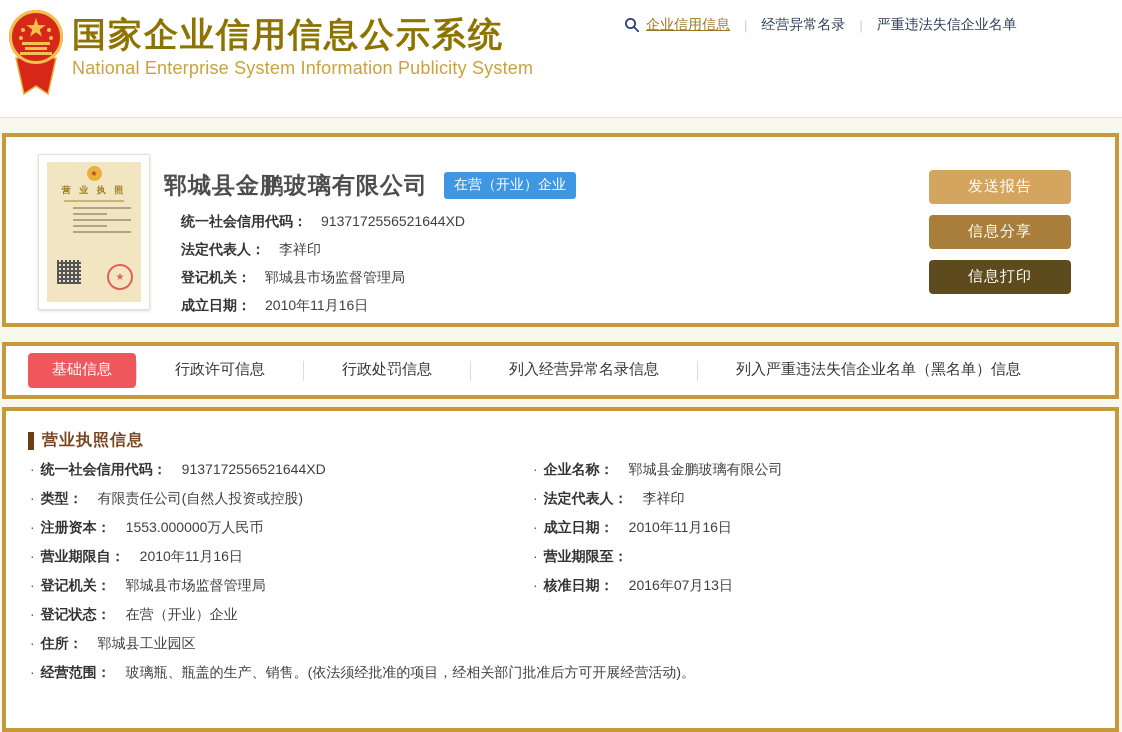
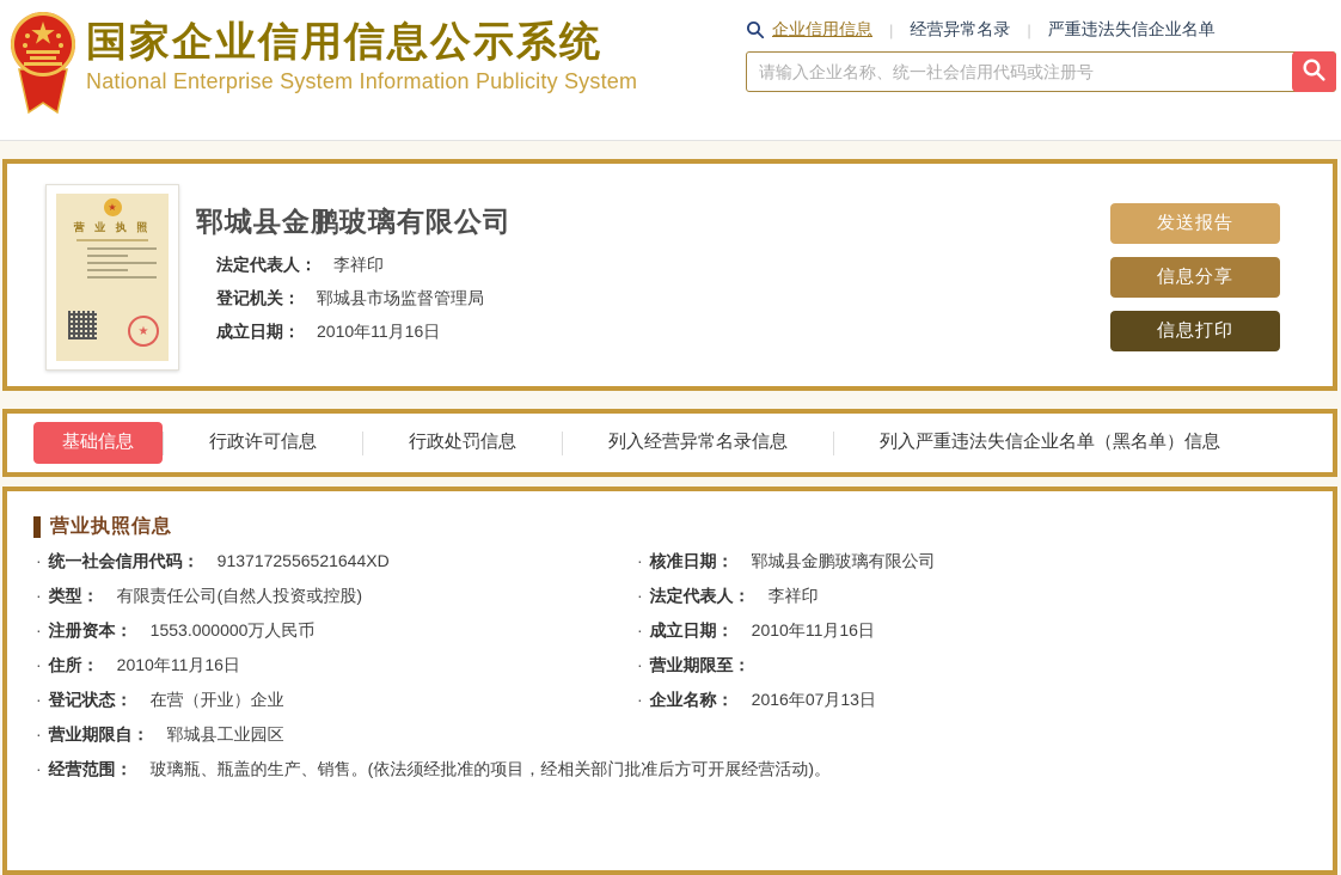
  国家企业信用信息公示系统
  National Enterprise System Information Publicity System
  企业信用信息
  |
  经营异常名录
  |
  严重违法失信企业名单
+ 请输入企业名称、统一社会信用代码或注册号
  ★
  营 业 执 照
  ★
  郓城县金鹏玻璃有限公司
- 在营（开业）企业
- 统一社会信用代码： 9137172556521644XD
  法定代表人： 李祥印
  登记机关： 郓城县市场监督管理局
  成立日期： 2010年11月16日
  发送报告
  信息分享
  信息打印
  基础信息
  行政许可信息
  行政处罚信息
  列入经营异常名录信息
  列入严重违法失信企业名单（黑名单）信息
  营业执照信息
  · 统一社会信用代码： 9137172556521644XD
  · 类型： 有限责任公司(自然人投资或控股)
  · 注册资本： 1553.000000万人民币
- · 营业期限自： 2010年11月16日
+ · 住所： 2010年11月16日
- · 登记机关： 郓城县市场监督管理局
  · 登记状态： 在营（开业）企业
- · 住所： 郓城县工业园区
+ · 营业期限自： 郓城县工业园区
  · 经营范围： 玻璃瓶、瓶盖的生产、销售。(依法须经批准的项目，经相关部门批准后方可开展经营活动)。
- · 企业名称： 郓城县金鹏玻璃有限公司
+ · 核准日期： 郓城县金鹏玻璃有限公司
  · 法定代表人： 李祥印
  · 成立日期： 2010年11月16日
  · 营业期限至：
- · 核准日期： 2016年07月13日
+ · 企业名称： 2016年07月13日
